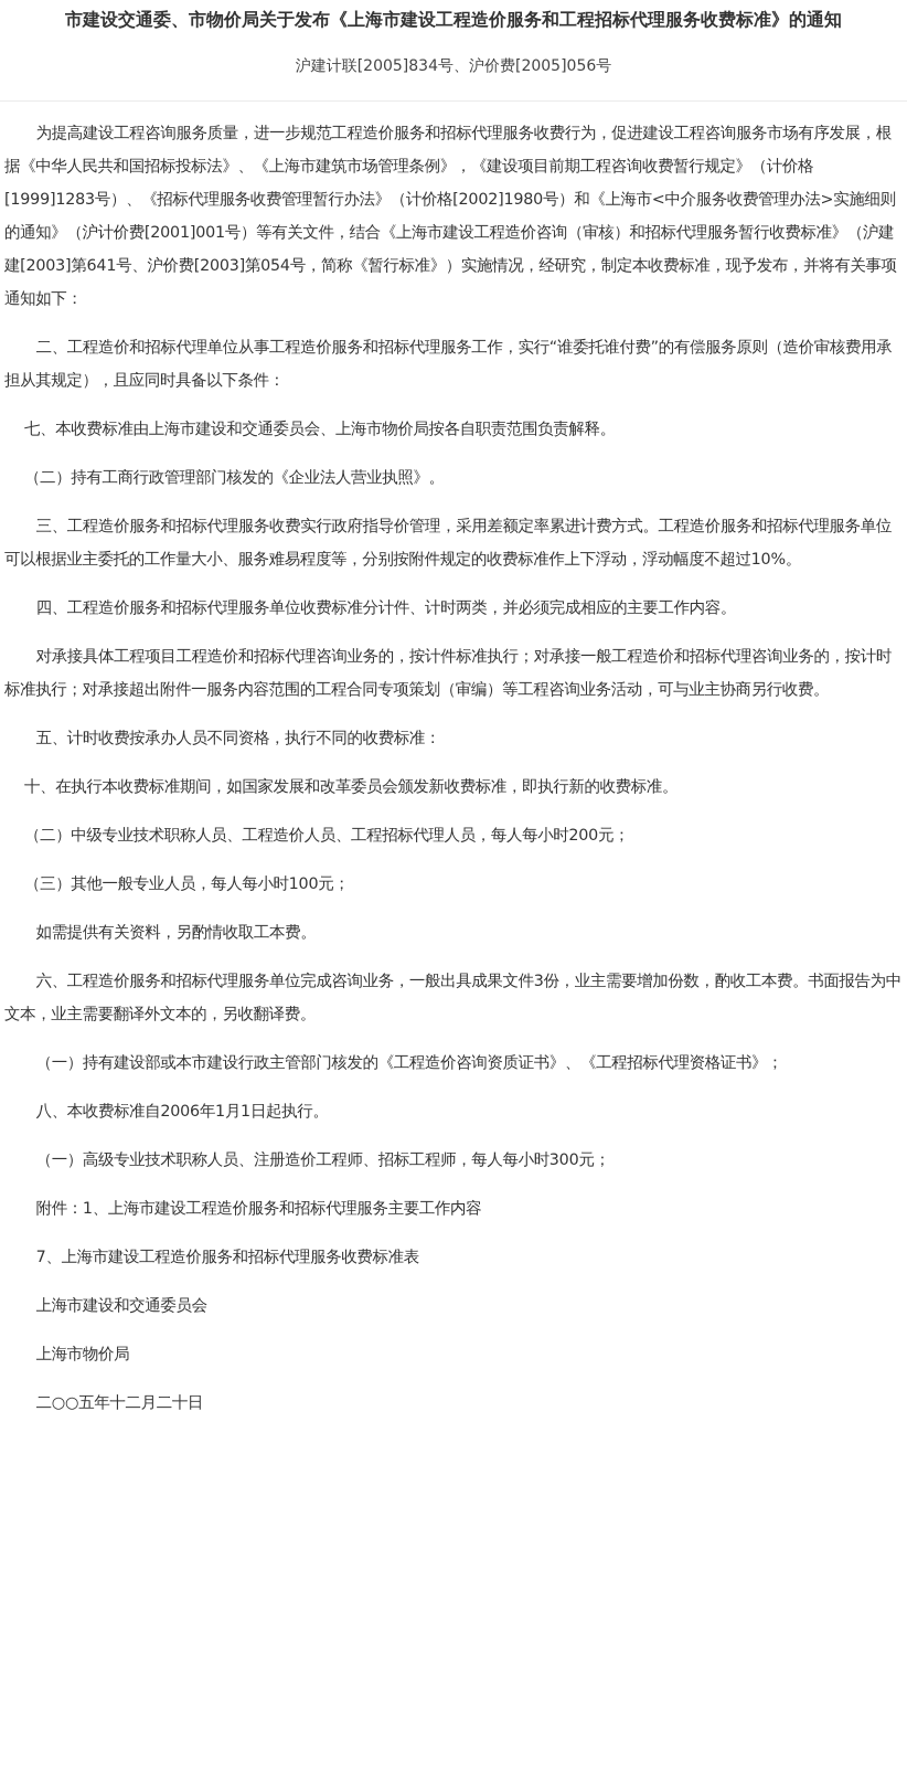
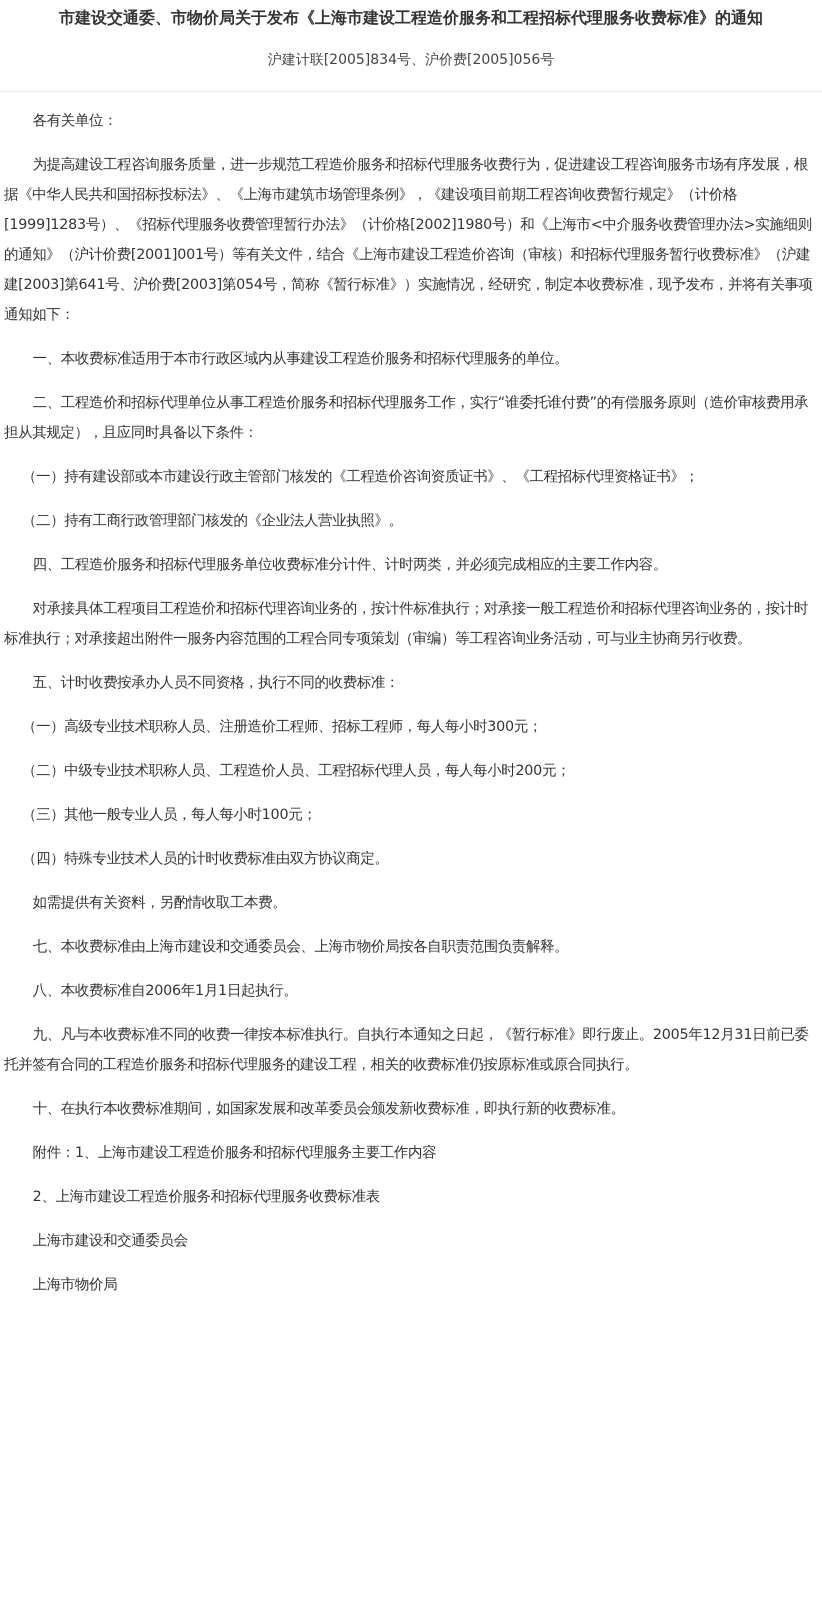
  市建设交通委、市物价局关于发布《上海市建设工程造价服务和工程招标代理服务收费标准》的通知
  沪建计联[2005]834号、沪价费[2005]056号
+ 各有关单位：
  为提高建设工程咨询服务质量，进一步规范工程造价服务和招标代理服务收费行为，促进建设工程咨询服务市场有序发展，根据《中华人民共和国招标投标法》、《上海市建筑市场管理条例》，《建设项目前期工程咨询收费暂行规定》（计价格[1999]1283号）、《招标代理服务收费管理暂行办法》（计价格[2002]1980号）和《上海市<中介服务收费管理办法>实施细则的通知》（沪计价费[2001]001号）等有关文件，结合《上海市建设工程造价咨询（审核）和招标代理服务暂行收费标准》（沪建建[2003]第641号、沪价费[2003]第054号，简称《暂行标准》）实施情况，经研究，制定本收费标准，现予发布，并将有关事项通知如下：
+ 一、本收费标准适用于本市行政区域内从事建设工程造价服务和招标代理服务的单位。
  二、工程造价和招标代理单位从事工程造价服务和招标代理服务工作，实行“谁委托谁付费”的有偿服务原则（造价审核费用承担从其规定），且应同时具备以下条件：
- 七、本收费标准由上海市建设和交通委员会、上海市物价局按各自职责范围负责解释。
+ （一）持有建设部或本市建设行政主管部门核发的《工程造价咨询资质证书》、《工程招标代理资格证书》；
  （二）持有工商行政管理部门核发的《企业法人营业执照》。
- 三、工程造价服务和招标代理服务收费实行政府指导价管理，采用差额定率累进计费方式。工程造价服务和招标代理服务单位可以根据业主委托的工作量大小、服务难易程度等，分别按附件规定的收费标准作上下浮动，浮动幅度不超过10%。
  四、工程造价服务和招标代理服务单位收费标准分计件、计时两类，并必须完成相应的主要工作内容。
  对承接具体工程项目工程造价和招标代理咨询业务的，按计件标准执行；对承接一般工程造价和招标代理咨询业务的，按计时标准执行；对承接超出附件一服务内容范围的工程合同专项策划（审编）等工程咨询业务活动，可与业主协商另行收费。
  五、计时收费按承办人员不同资格，执行不同的收费标准：
- 十、在执行本收费标准期间，如国家发展和改革委员会颁发新收费标准，即执行新的收费标准。
+ （一）高级专业技术职称人员、注册造价工程师、招标工程师，每人每小时300元；
  （二）中级专业技术职称人员、工程造价人员、工程招标代理人员，每人每小时200元；
  （三）其他一般专业人员，每人每小时100元；
+ （四）特殊专业技术人员的计时收费标准由双方协议商定。
  如需提供有关资料，另酌情收取工本费。
- 六、工程造价服务和招标代理服务单位完成咨询业务，一般出具成果文件3份，业主需要增加份数，酌收工本费。书面报告为中文本，业主需要翻译外文本的，另收翻译费。
- （一）持有建设部或本市建设行政主管部门核发的《工程造价咨询资质证书》、《工程招标代理资格证书》；
+ 七、本收费标准由上海市建设和交通委员会、上海市物价局按各自职责范围负责解释。
  八、本收费标准自2006年1月1日起执行。
+ 九、凡与本收费标准不同的收费一律按本标准执行。自执行本通知之日起，《暂行标准》即行废止。2005年12月31日前已委托并签有合同的工程造价服务和招标代理服务的建设工程，相关的收费标准仍按原标准或原合同执行。
- （一）高级专业技术职称人员、注册造价工程师、招标工程师，每人每小时300元；
+ 十、在执行本收费标准期间，如国家发展和改革委员会颁发新收费标准，即执行新的收费标准。
  附件：1、上海市建设工程造价服务和招标代理服务主要工作内容
- 7、上海市建设工程造价服务和招标代理服务收费标准表
+ 2、上海市建设工程造价服务和招标代理服务收费标准表
  上海市建设和交通委员会
  上海市物价局
- 二○○五年十二月二十日
